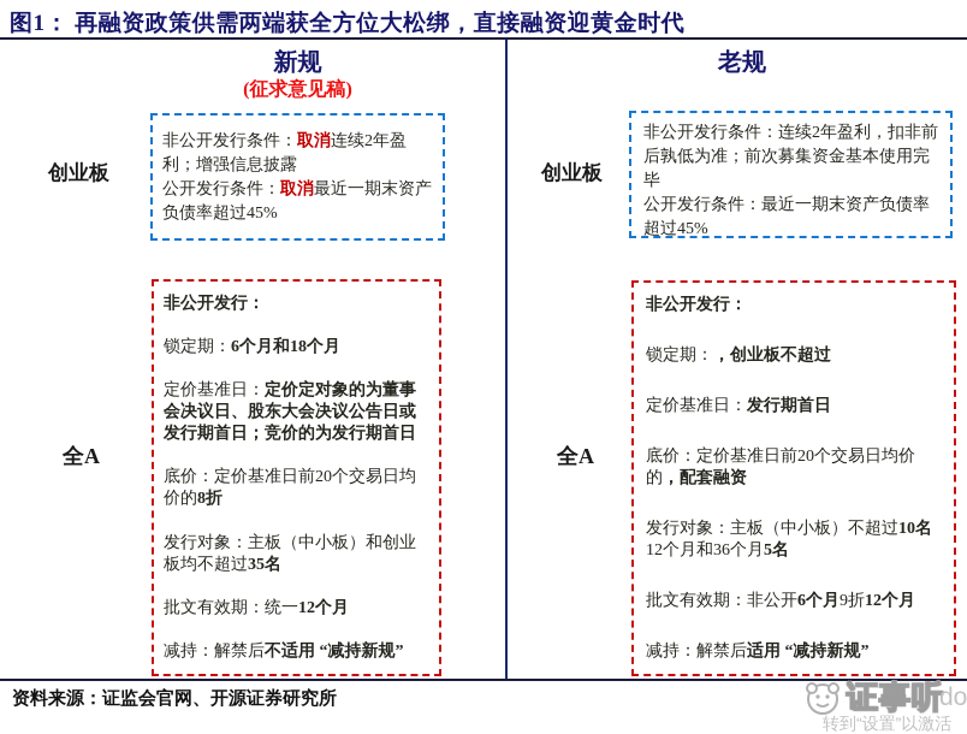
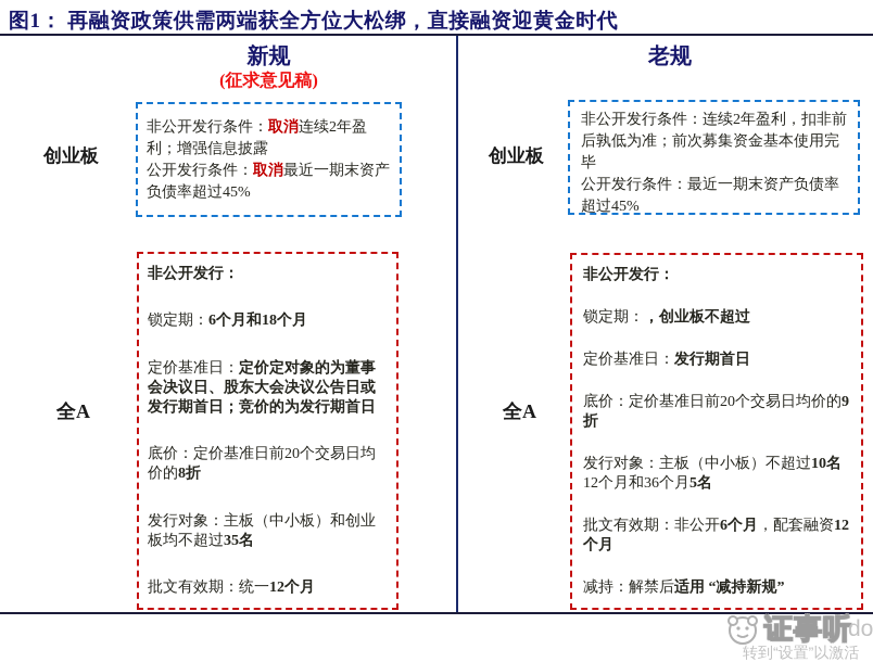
  图1： 再融资政策供需两端获全方位大松绑，直接融资迎黄金时代
  新规
  (征求意见稿)
  老规
  创业板
  创业板
  全A
  全A
  非公开发行条件：取消连续2年盈利；增强信息披露
  公开发行条件：取消最近一期末资产负债率超过45%
  非公开发行条件：连续2年盈利，扣非前后孰低为准；前次募集资金基本使用完毕
  公开发行条件：最近一期末资产负债率超过45%
  非公开发行：
  锁定期：6个月和18个月
  定价基准日：定价定对象的为董事会决议日、股东大会决议公告日或发行期首日；竞价的为发行期首日
  底价：定价基准日前20个交易日均价的8折
  发行对象：主板（中小板）和创业板均不超过35名
  批文有效期：统一12个月
- 减持：解禁后不适用 “减持新规”
  非公开发行：
  锁定期：，创业板不超过
  定价基准日：发行期首日
- 底价：定价基准日前20个交易日均价的，配套融资
+ 底价：定价基准日前20个交易日均价的9折
  发行对象：主板（中小板）不超过10名12个月和36个月5名
- 批文有效期：非公开6个月9折12个月
+ 批文有效期：非公开6个月，配套融资12个月
  减持：解禁后适用 “减持新规”
- 资料来源：证监会官网、开源证券研究所
  证事听
  转到“设置”以激活
